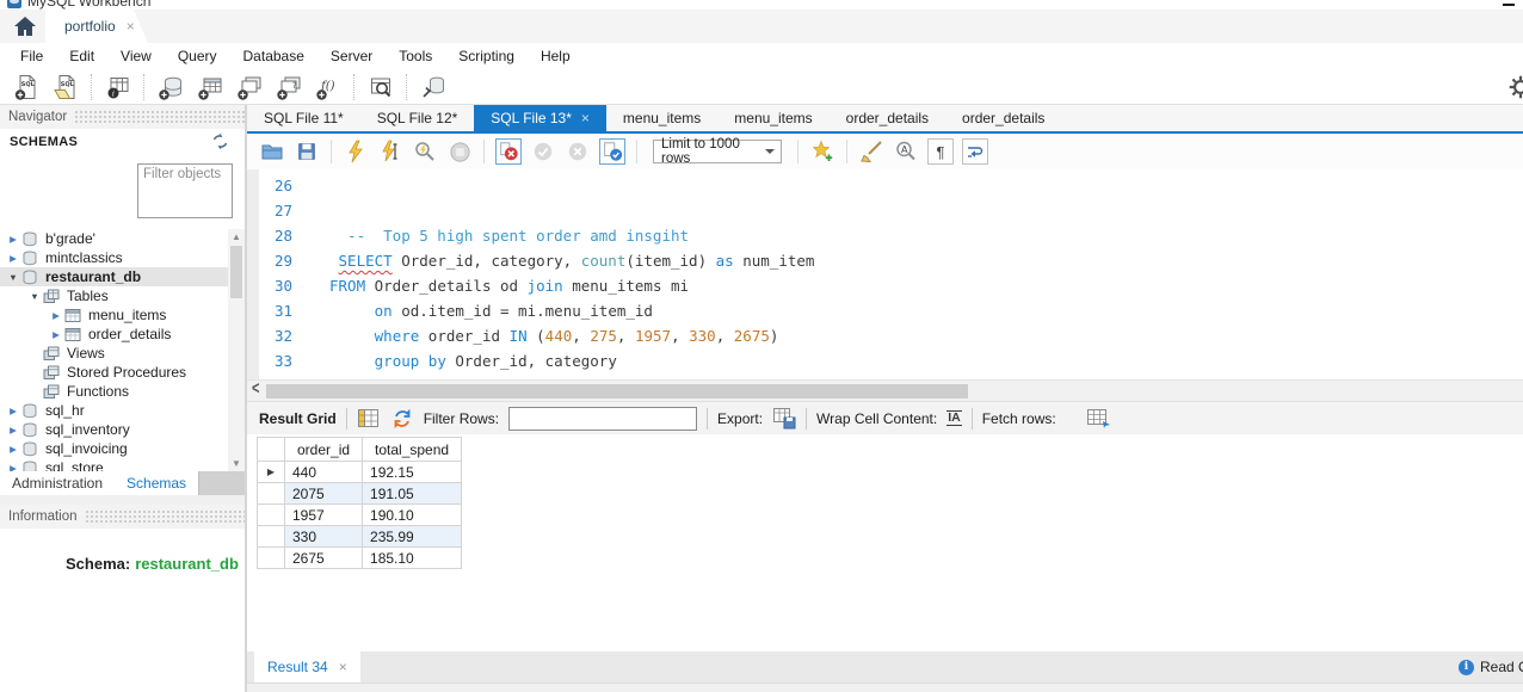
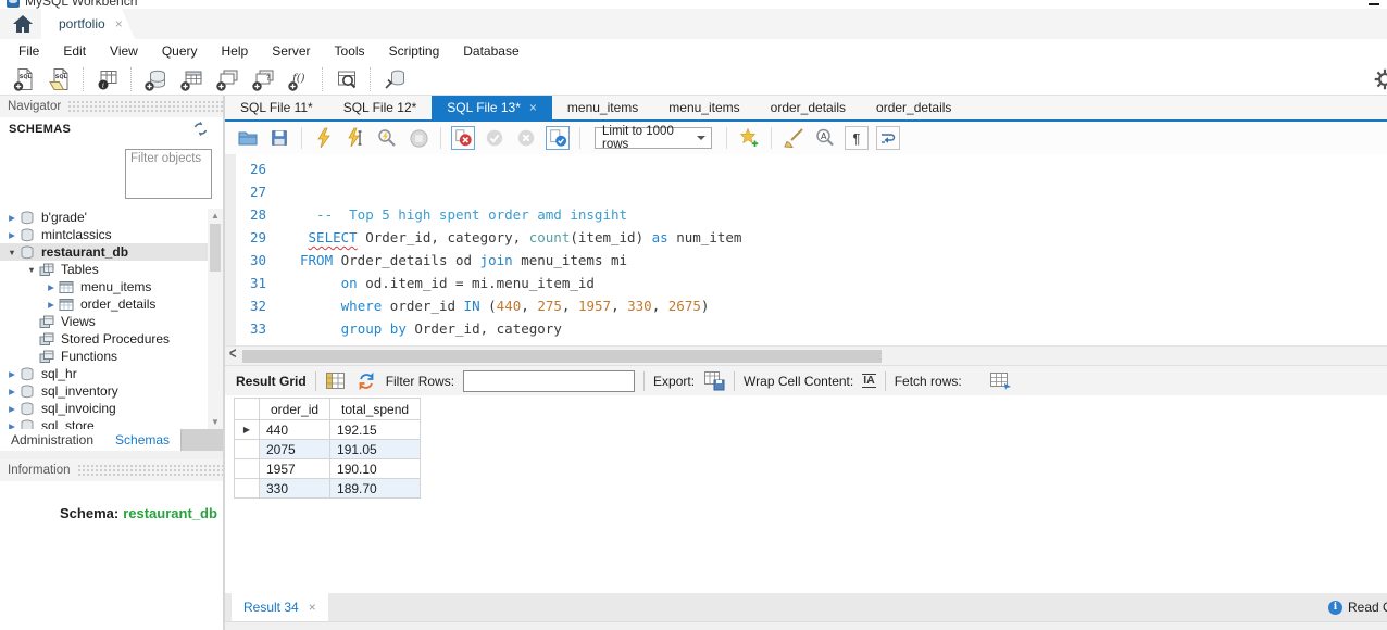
  MySQL Workbench
  portfolio
  ×
  File
  Edit
  View
  Query
- Database
+ Help
  Server
  Tools
  Scripting
- Help
+ Database
  i
  ?
  f()
  Navigator
  SCHEMAS
  Filter objects
  ▶
  b'grade'
  ▶
  mintclassics
  ▼
  restaurant_db
  ▼
  Tables
  ▶
  menu_items
  ▶
  order_details
  Views
  Stored Procedures
  Functions
  ▶
  sql_hr
  ▶
  sql_inventory
  ▶
  sql_invoicing
  ▶
  sql_store
  ▲
  ▼
  Administration
  Schemas
  Information
  Schema: restaurant_db
  SQL File 11*
  SQL File 12*
  SQL File 13*
  ×
  menu_items
  menu_items
  order_details
  order_details
  Limit to 1000 rows
  A
  ¶
  26
  27
  28
  -- Top 5 high spent order amd insgiht
  29
  SELECT Order_id, category, count(item_id) as num_item
  30
  FROM Order_details od join menu_items mi
  31
  on od.item_id = mi.menu_item_id
  32
  where order_id IN (440, 275, 1957, 330, 2675)
  33
  group by Order_id, category
  <
  Result Grid
  Filter Rows:
  Export:
  Wrap Cell Content:
  IA
  Fetch rows:
  	order_id	total_spend
  ▶	440	192.15
  	2075	191.05
  	1957	190.10
- 	330	235.99
+ 	330	189.70
- 	2675	185.10
  Result 34
  ×
  i
